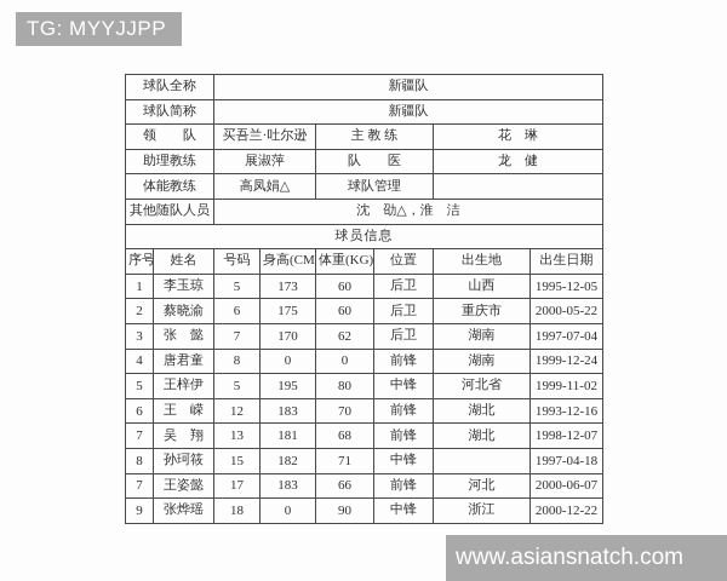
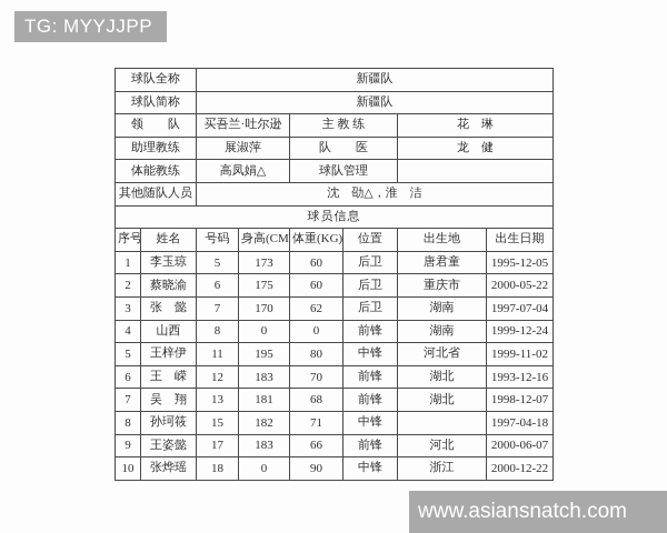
  TG: MYYJJPP
  球队全称	新疆队
  球队简称	新疆队
  领 队	买吾兰·吐尔逊	主 教 练	花 琳
  助理教练	展淑萍	队 医	龙 健
  体能教练	高凤娟△	球队管理
  其他随队人员	沈 劭△，淮 洁
  球员信息
  序号	姓名	号码	身高(CM	体重(KG)	位置	出生地	出生日期
- 1	李玉琼	5	173	60	后卫	山西	1995-12-05
+ 1	李玉琼	5	173	60	后卫	唐君童	1995-12-05
  2	蔡晓渝	6	175	60	后卫	重庆市	2000-05-22
  3	张 懿	7	170	62	后卫	湖南	1997-07-04
- 4	唐君童	8	0	0	前锋	湖南	1999-12-24
+ 4	山西	8	0	0	前锋	湖南	1999-12-24
- 5	王梓伊	5	195	80	中锋	河北省	1999-11-02
+ 5	王梓伊	11	195	80	中锋	河北省	1999-11-02
  6	王 嵘	12	183	70	前锋	湖北	1993-12-16
  7	吴 翔	13	181	68	前锋	湖北	1998-12-07
  8	孙珂筱	15	182	71	中锋		1997-04-18
- 7	王姿懿	17	183	66	前锋	河北	2000-06-07
+ 9	王姿懿	17	183	66	前锋	河北	2000-06-07
- 9	张烨瑶	18	0	90	中锋	浙江	2000-12-22
+ 10	张烨瑶	18	0	90	中锋	浙江	2000-12-22
  www.asiansnatch.com
